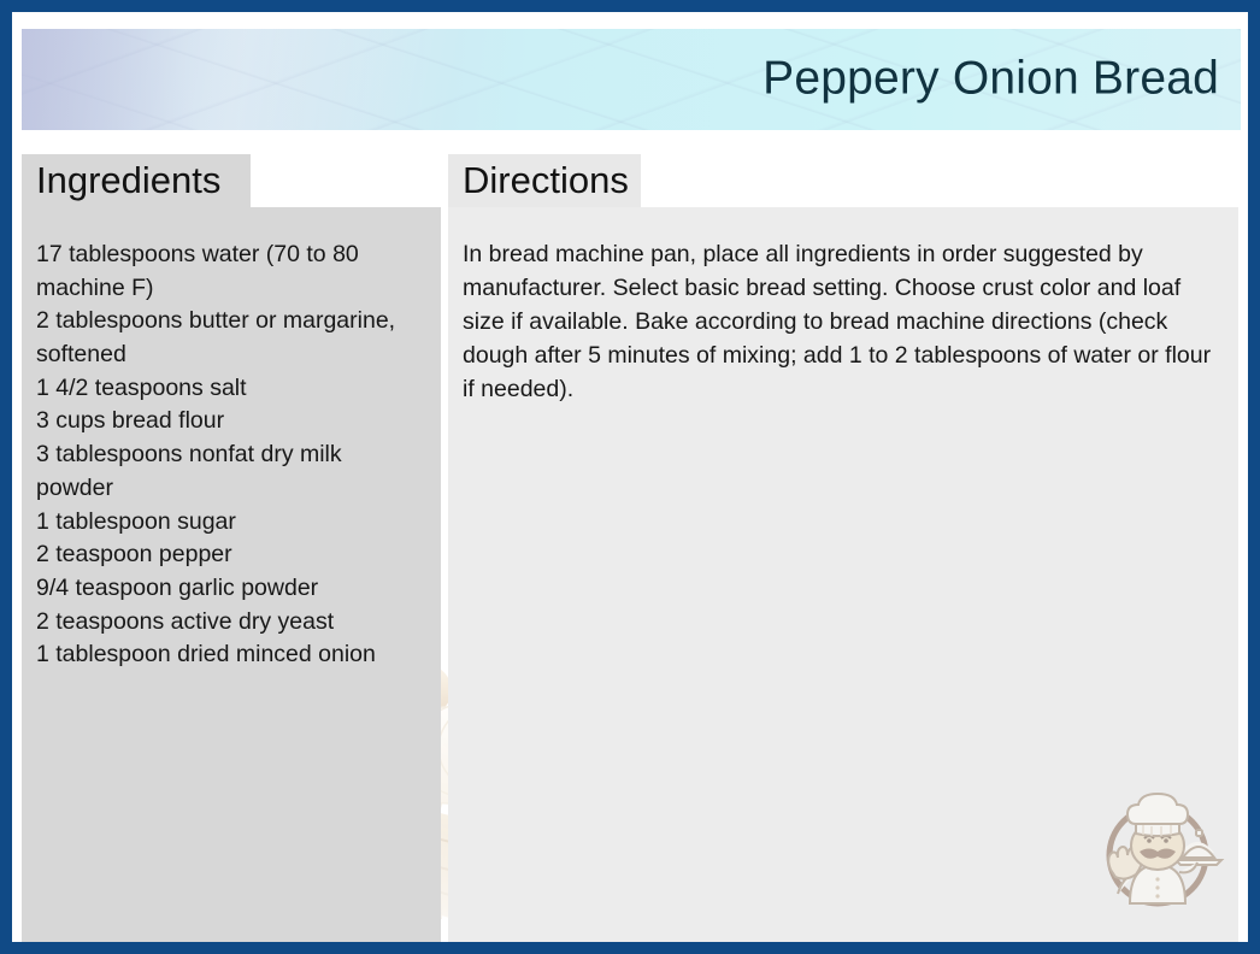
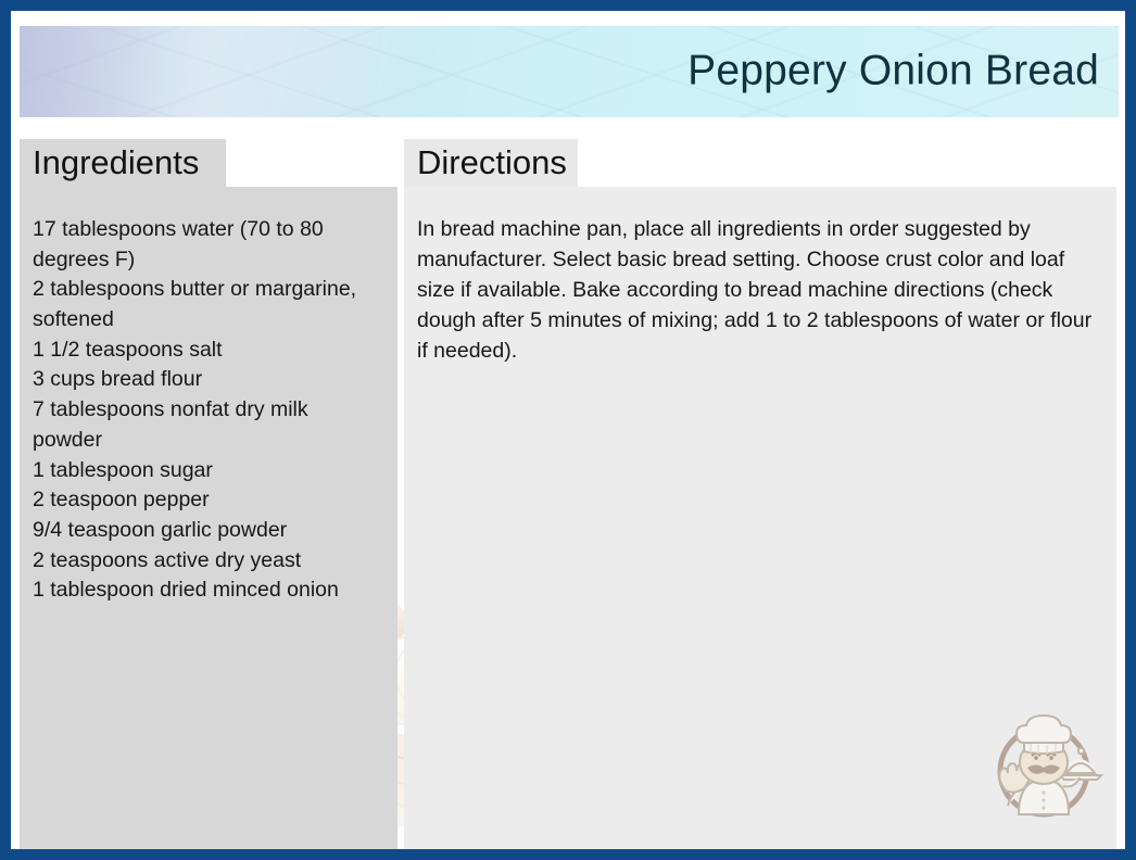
  Peppery Onion Bread
  Ingredients
- 17 tablespoons water (70 to 80 machine F)
+ 17 tablespoons water (70 to 80 degrees F)
  2 tablespoons butter or margarine, softened
- 1 4/2 teaspoons salt
+ 1 1/2 teaspoons salt
  3 cups bread flour
- 3 tablespoons nonfat dry milk powder
+ 7 tablespoons nonfat dry milk powder
  1 tablespoon sugar
  2 teaspoon pepper
  9/4 teaspoon garlic powder
  2 teaspoons active dry yeast
  1 tablespoon dried minced onion
  Directions
  In bread machine pan, place all ingredients in order suggested by manufacturer. Select basic bread setting. Choose crust color and loaf size if available. Bake according to bread machine directions (check dough after 5 minutes of mixing; add 1 to 2 tablespoons of water or flour if needed).
